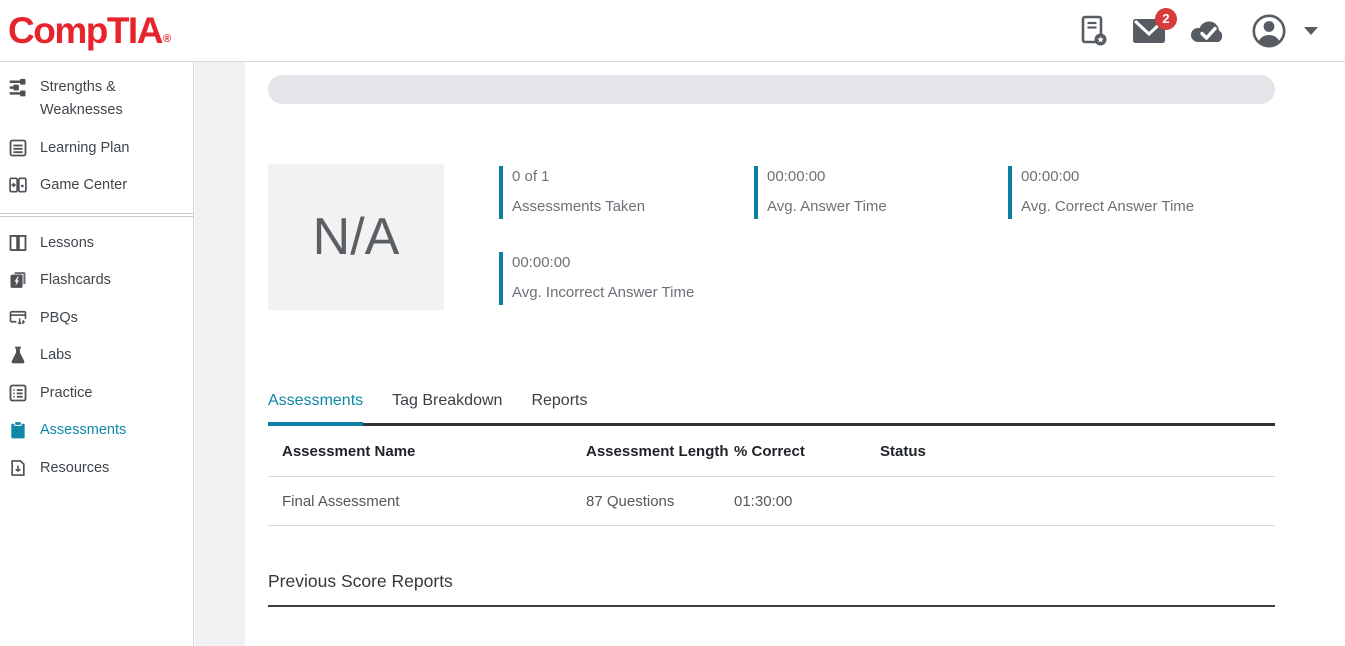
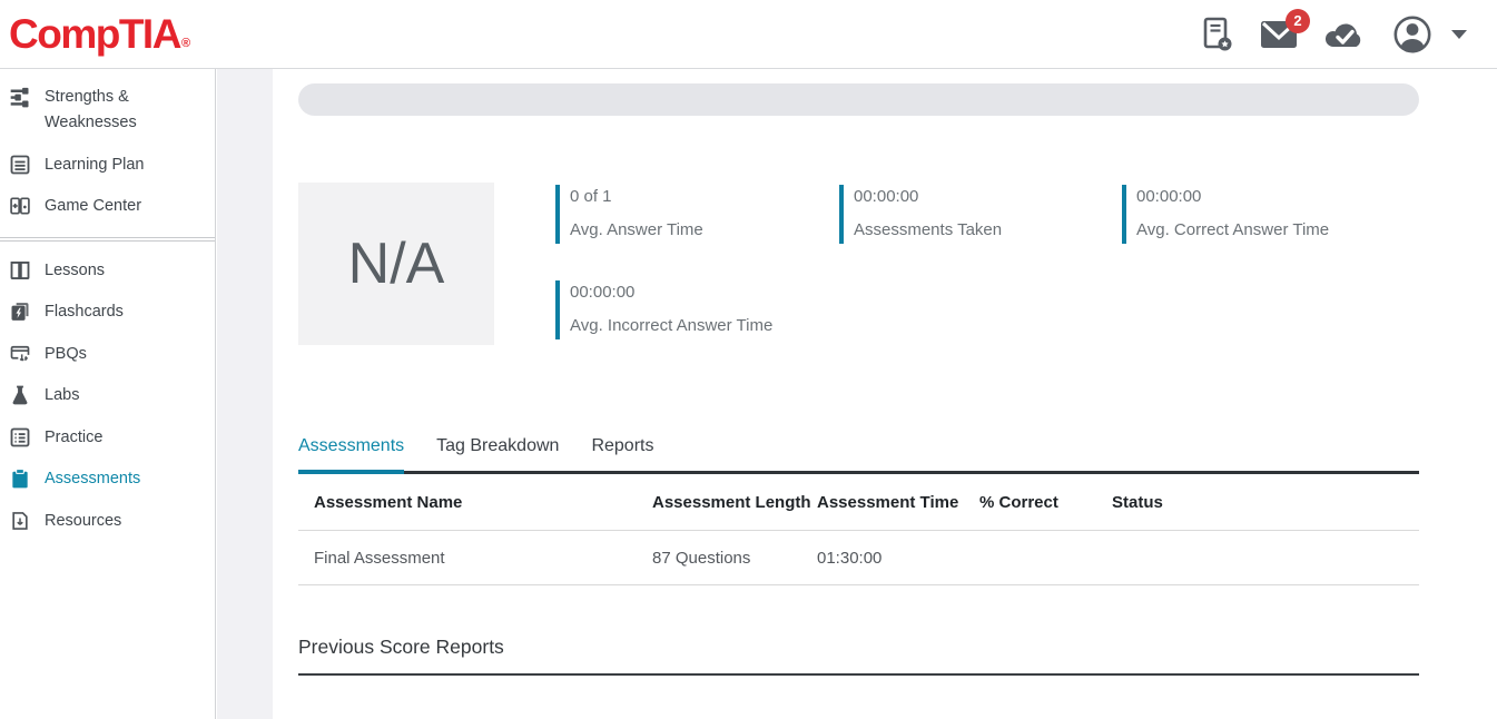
  CompTIA
  ®
  2
  Strengths & Weaknesses
  Learning Plan
  Game Center
  Lessons
  Flashcards
  PBQs
  Labs
  Practice
  Assessments
  Resources
  N/A
  0 of 1
- Assessments Taken
+ Avg. Answer Time
  00:00:00
- Avg. Answer Time
+ Assessments Taken
  00:00:00
  Avg. Correct Answer Time
  00:00:00
  Avg. Incorrect Answer Time
  Assessments
  Tag Breakdown
  Reports
  Assessment Name
  Assessment Length
+ Assessment Time
  % Correct
  Status
  Final Assessment
  87 Questions
  01:30:00
  Previous Score Reports
